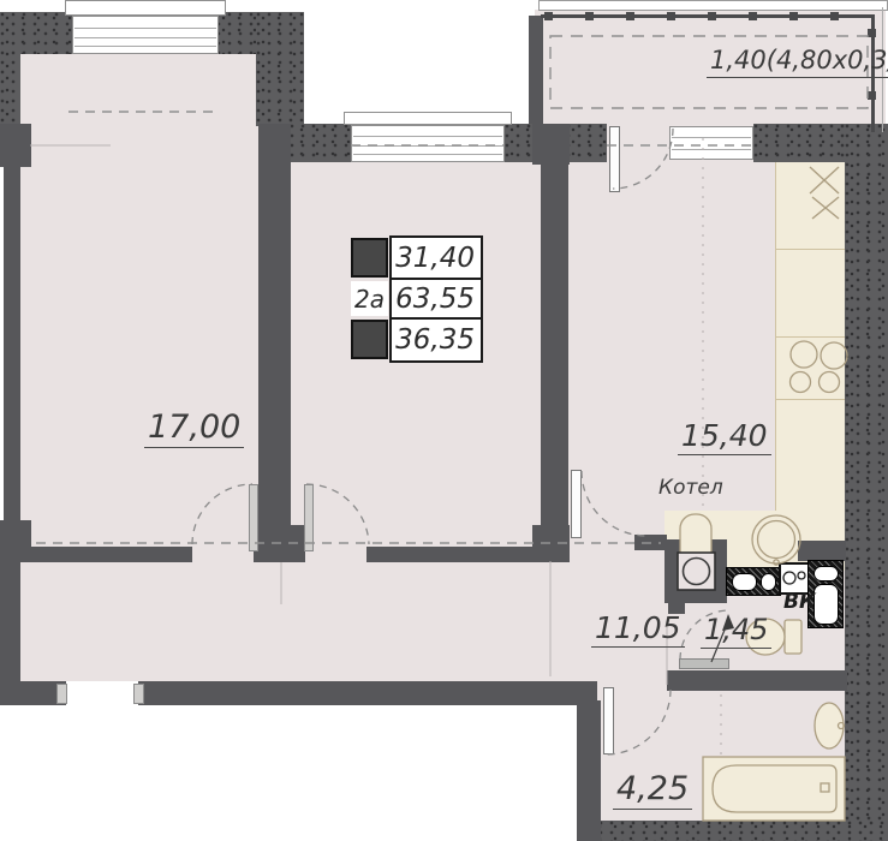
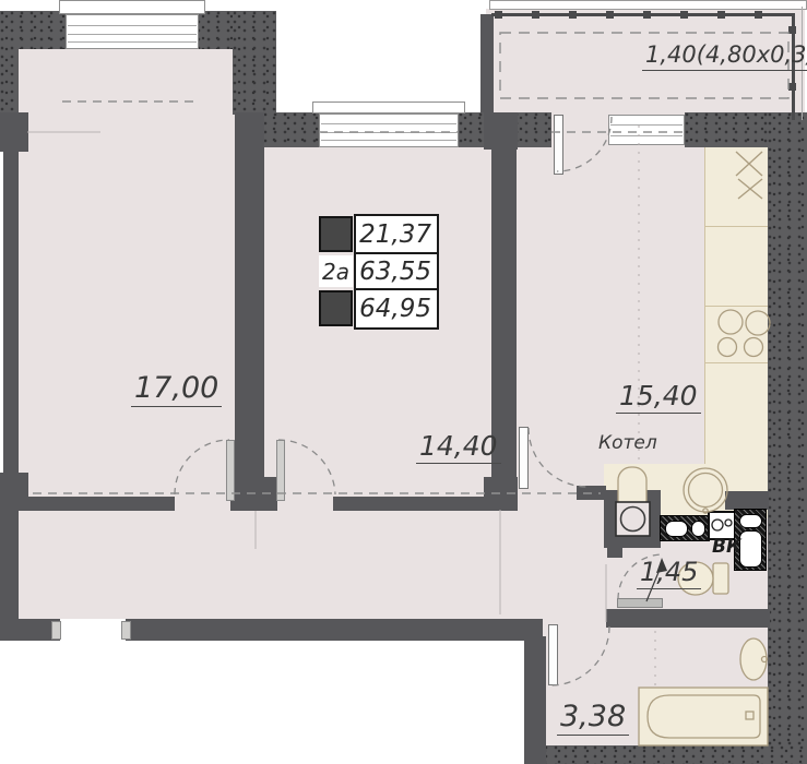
  17,00
+ 14,40
  15,40
- 11,05
  1,45
- 4,25
+ 3,38
  1,40(4,80x0,3
  Котел
  ВК
  2a
- 31,40
+ 21,37
  63,55
- 36,35
+ 64,95
